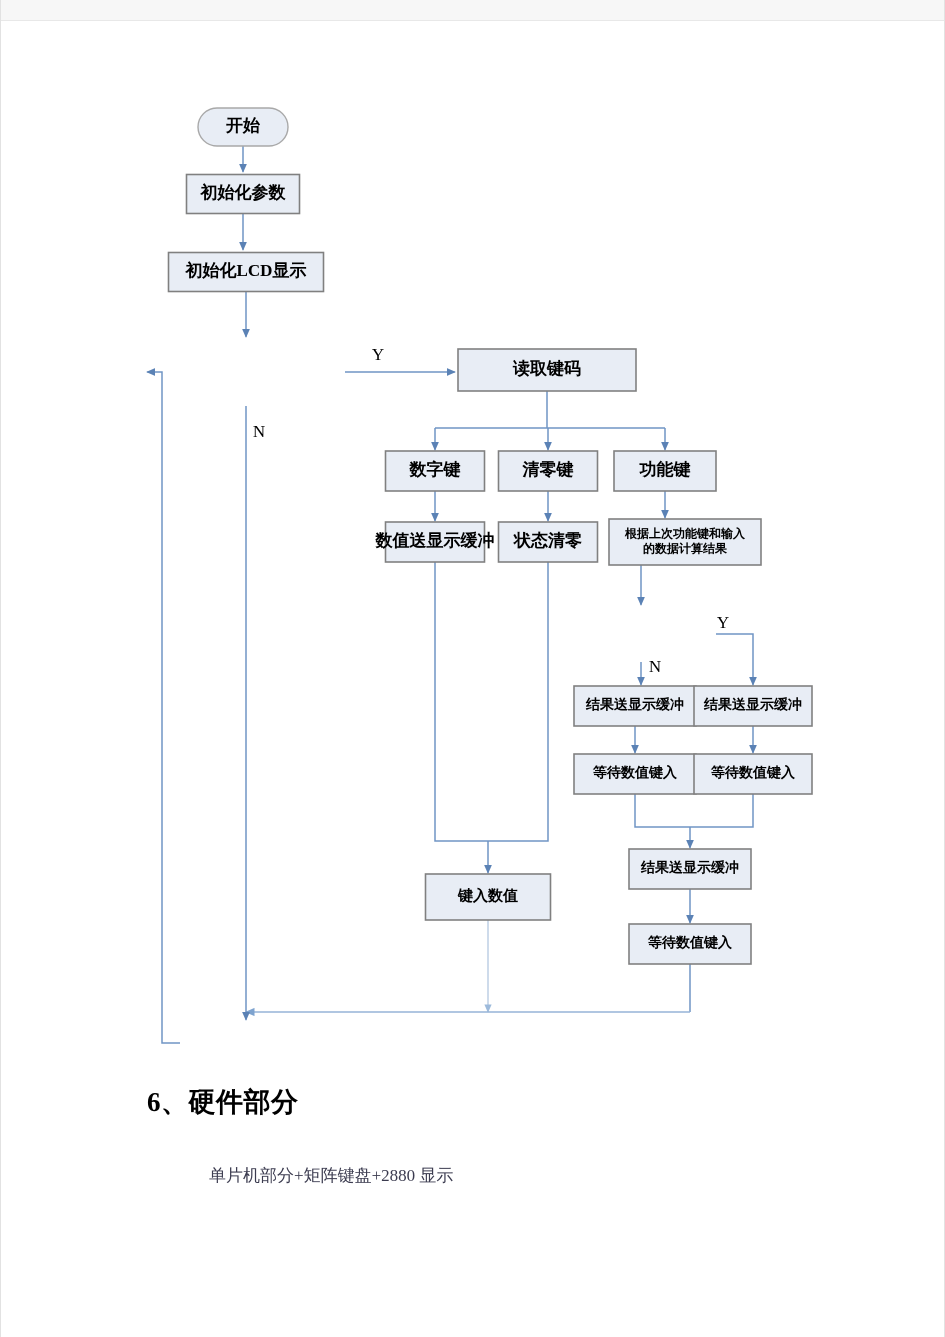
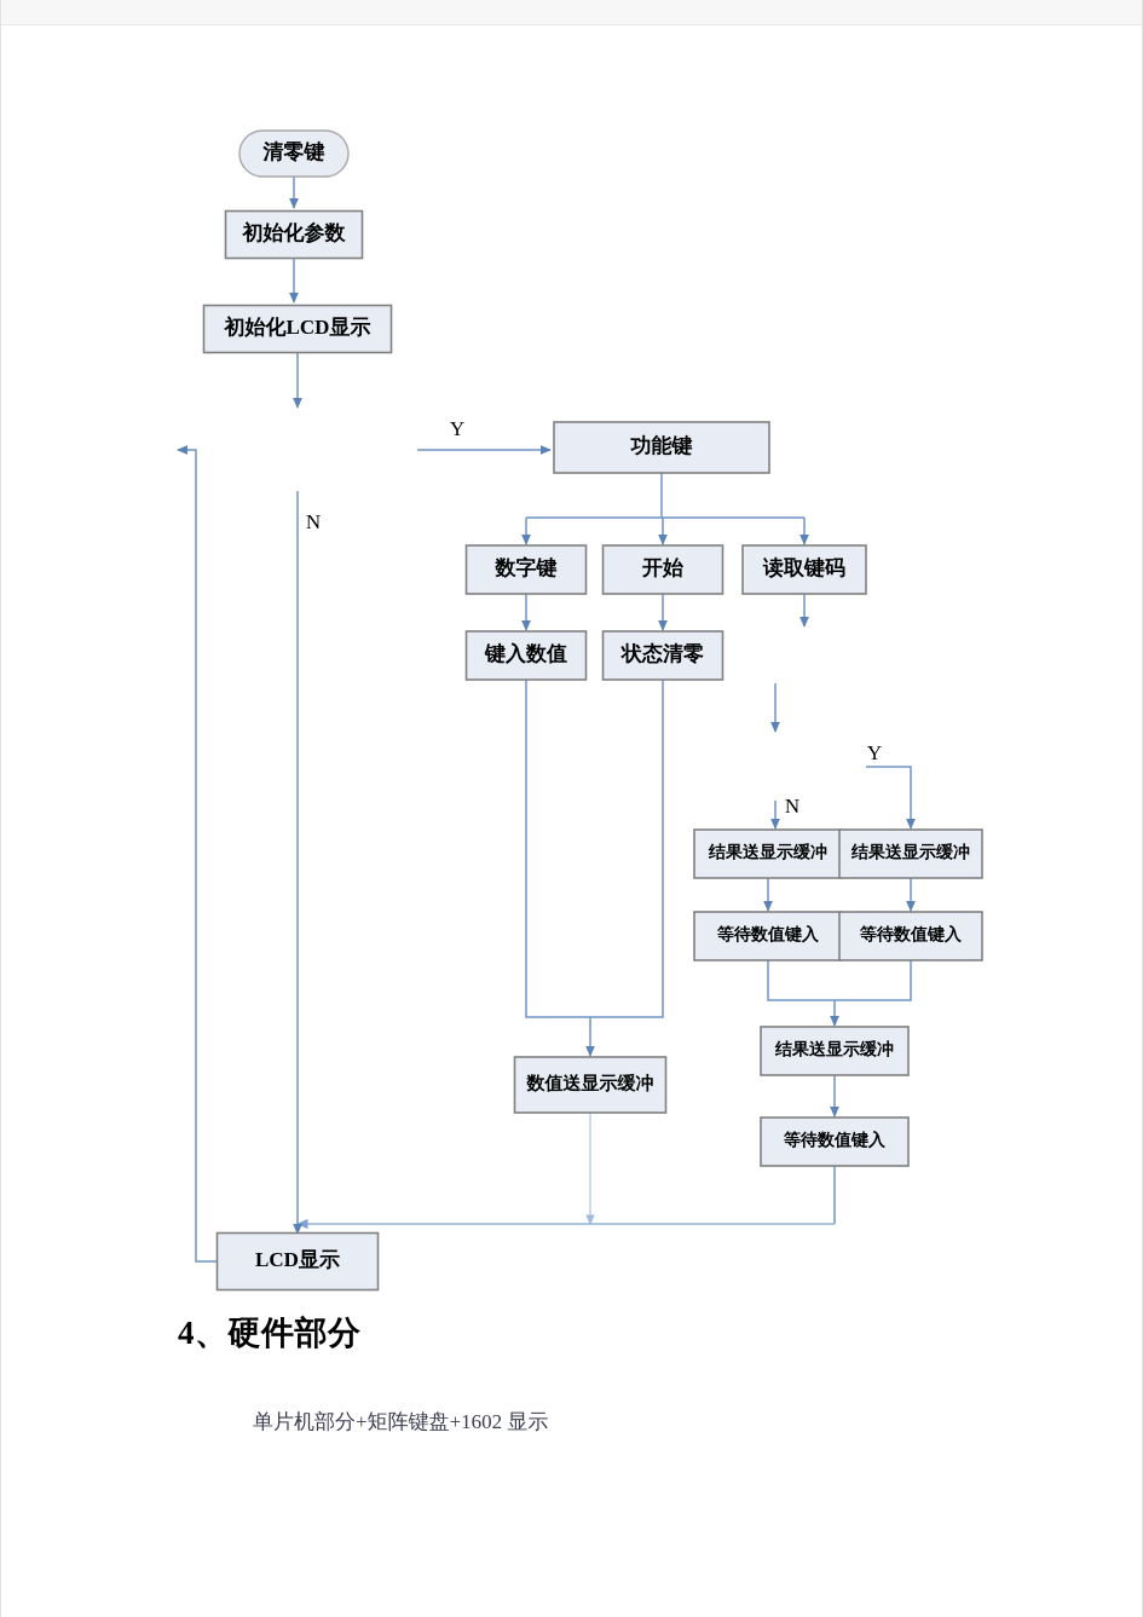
- 开始
+ 清零键
  初始化参数
  初始化LCD显示
- 读取键码
+ 功能键
  数字键
- 清零键
+ 开始
- 功能键
+ 读取键码
- 数值送显示缓冲
+ 键入数值
  状态清零
- 根据上次功能键和输入
- 的数据计算结果
  结果送显示缓冲
  结果送显示缓冲
  等待数值键入
  等待数值键入
- 键入数值
+ 数值送显示缓冲
  结果送显示缓冲
  等待数值键入
+ LCD显示
  Y
  N
  Y
  N
- 6、硬件部分
+ 4、硬件部分
- 单片机部分+矩阵键盘+2880 显示
+ 单片机部分+矩阵键盘+1602 显示
